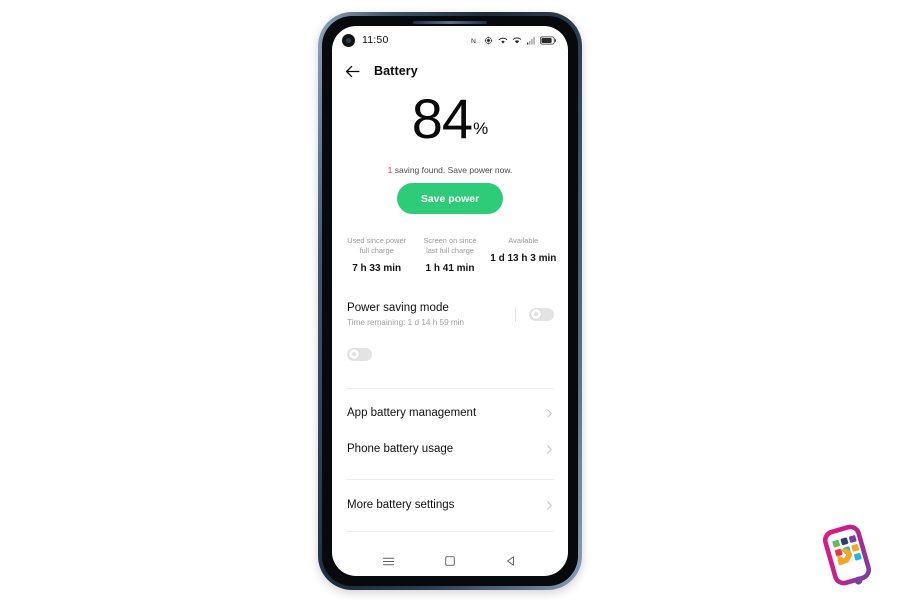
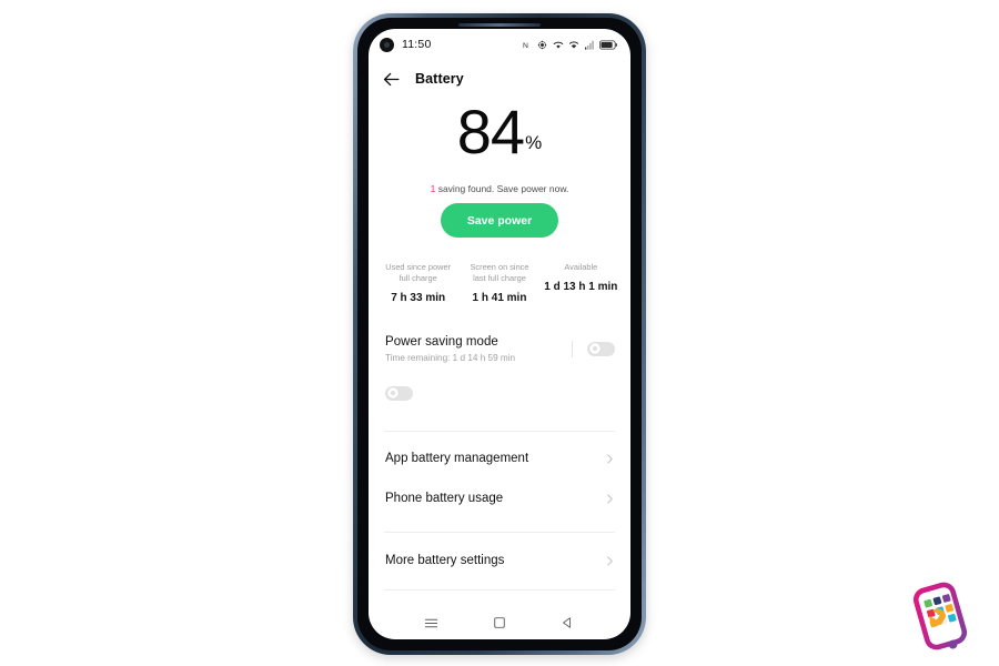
  11:50
  Battery
  84
  %
  1 saving found. Save power now.
  Save power
  Used since power full charge
  7 h 33 min
  Screen on since last full charge
  1 h 41 min
  Available
- 1 d 13 h 3 min
+ 1 d 13 h 1 min
  Power saving mode
  Time remaining: 1 d 14 h 59 min
  App battery management
  Phone battery usage
  More battery settings
